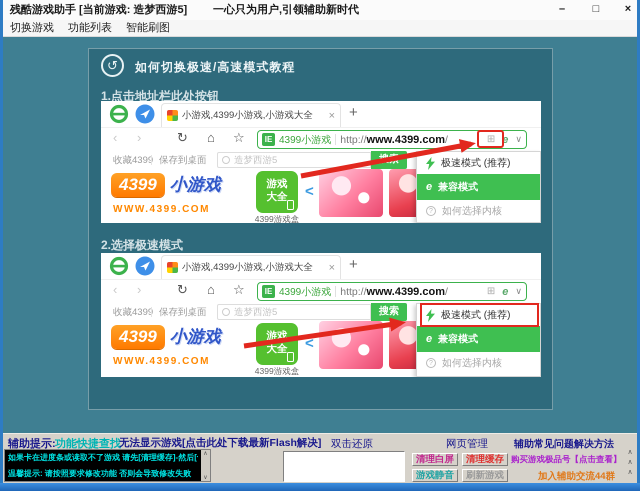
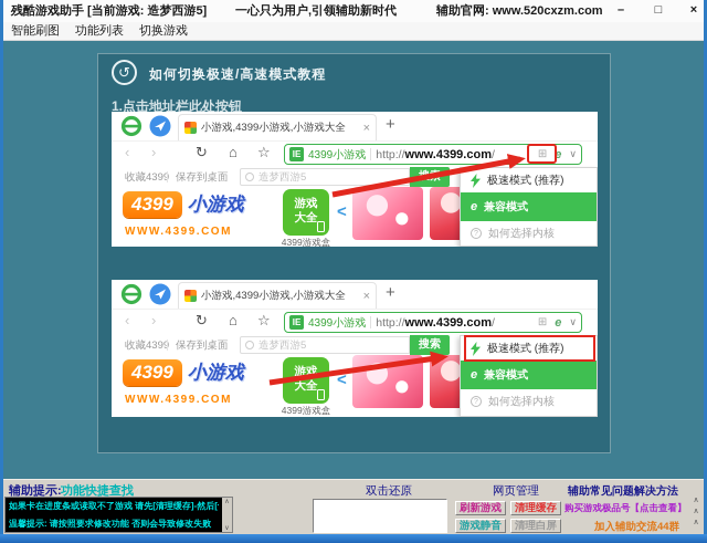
  残酷游戏助手 [当前游戏: 造梦西游5]
  一心只为用户,引领辅助新时代
+ 辅助官网: www.520cxzm.com
  –
  □
  ×
- 切换游戏
+ 智能刷图
  功能列表
- 智能刷图
+ 切换游戏
  ↺
  如何切换极速/高速模式教程
  1.点击地址栏此处按钮
  小游戏,4399小游戏,小游戏大全
  ×
  +
  ‹
  ›
  ↻
  ⌂
  ☆
  IE
  4399小游戏
  http://www.4399.com/
  ⊞
  e
  ∨
  收藏439
  保存到桌面
  造梦西游5
  4399
  小游戏
  WWW.4399.COM
  游戏
  大全
  4399游戏盒
  <
  极速模式 (推荐)
  e
  兼容模式
  如何选择内核
- 2.选择极速模式
  小游戏,4399小游戏,小游戏大全
  ×
  +
  ‹
  ›
  ↻
  ⌂
  ☆
  IE
  4399小游戏
  http://www.4399.com/
  ⊞
  e
  ∨
  收藏439
  保存到桌面
  造梦西游5
  搜索
  4399
  小游戏
  WWW.4399.COM
  游戏
  大全
  4399游戏盒
  <
  极速模式 (推荐)
  e
  兼容模式
  如何选择内核
  辅助提示:
  功能快捷查找
- 无法显示游戏[点击此处下载最新Flash解决]
  如果卡在进度条或读取不了游戏 请先[清理缓存]-然后[
  温馨提示: 请按照要求修改功能 否则会导致修改失败
  双击还原
  网页管理
- 清理白屏
+ 刷新游戏
  清理缓存
  游戏静音
- 刷新游戏
+ 清理白屏
  辅助常见问题解决方法
  购买游戏极品号【点击查看】
  加入辅助交流44群
